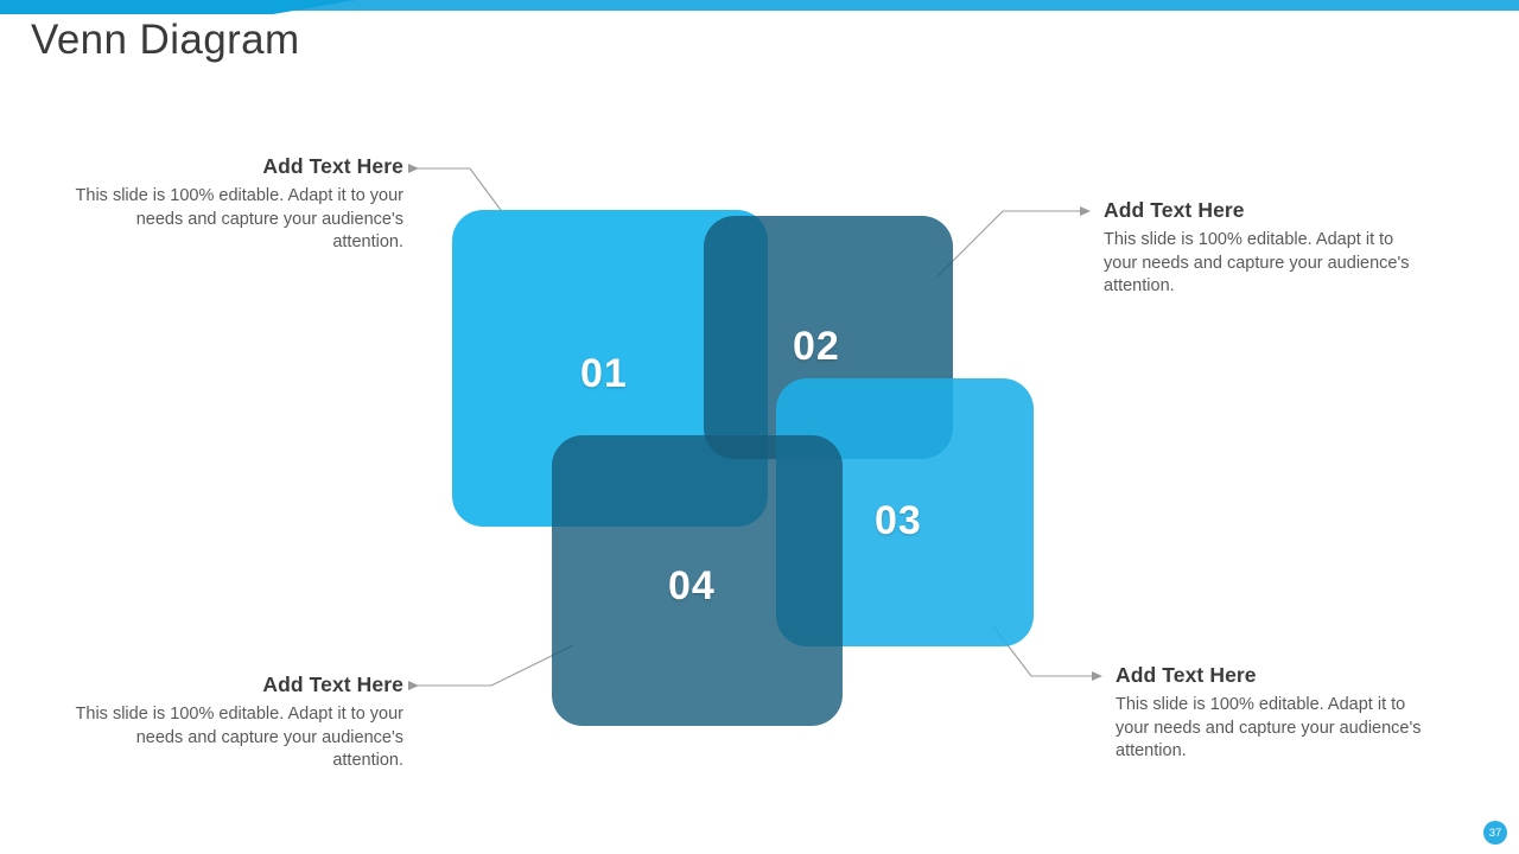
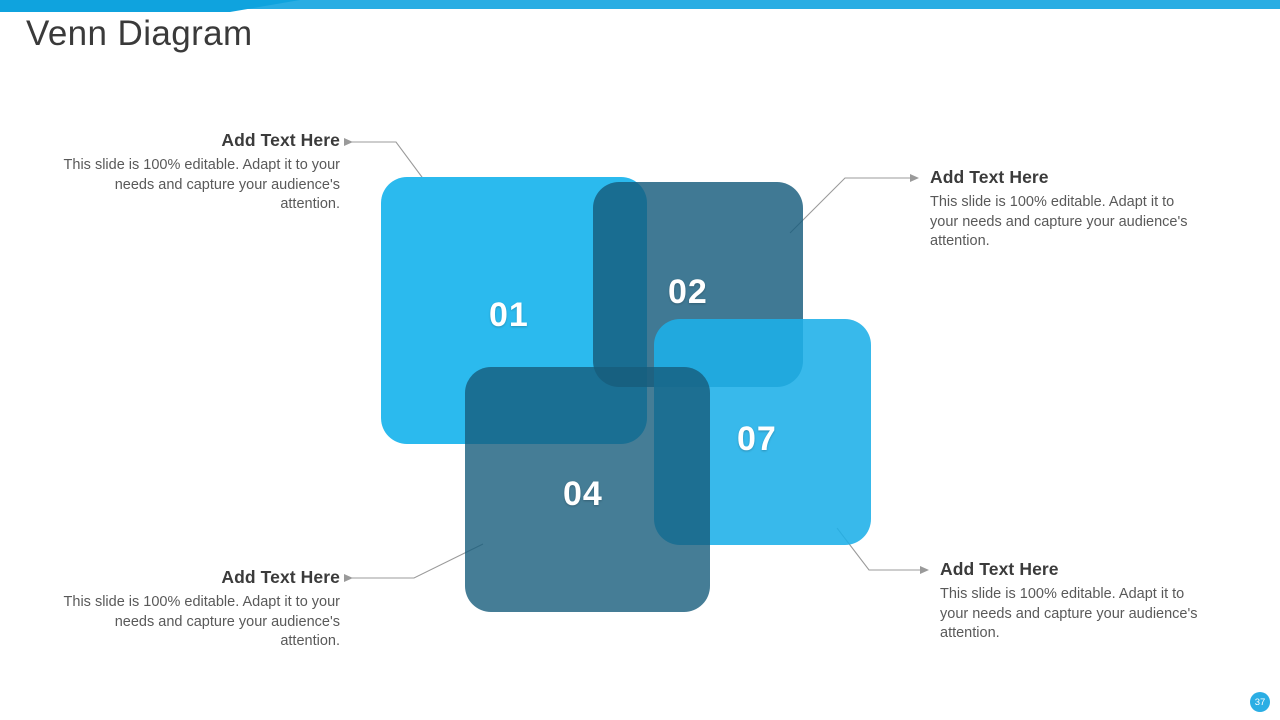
  Venn Diagram
  01
  02
- 03
+ 07
  04
  Add Text Here
  This slide is 100% editable. Adapt it to your needs and capture your audience's attention.
  Add Text Here
  This slide is 100% editable. Adapt it to your needs and capture your audience's attention.
  Add Text Here
  This slide is 100% editable. Adapt it to your needs and capture your audience's attention.
  Add Text Here
  This slide is 100% editable. Adapt it to your needs and capture your audience's attention.
  37
